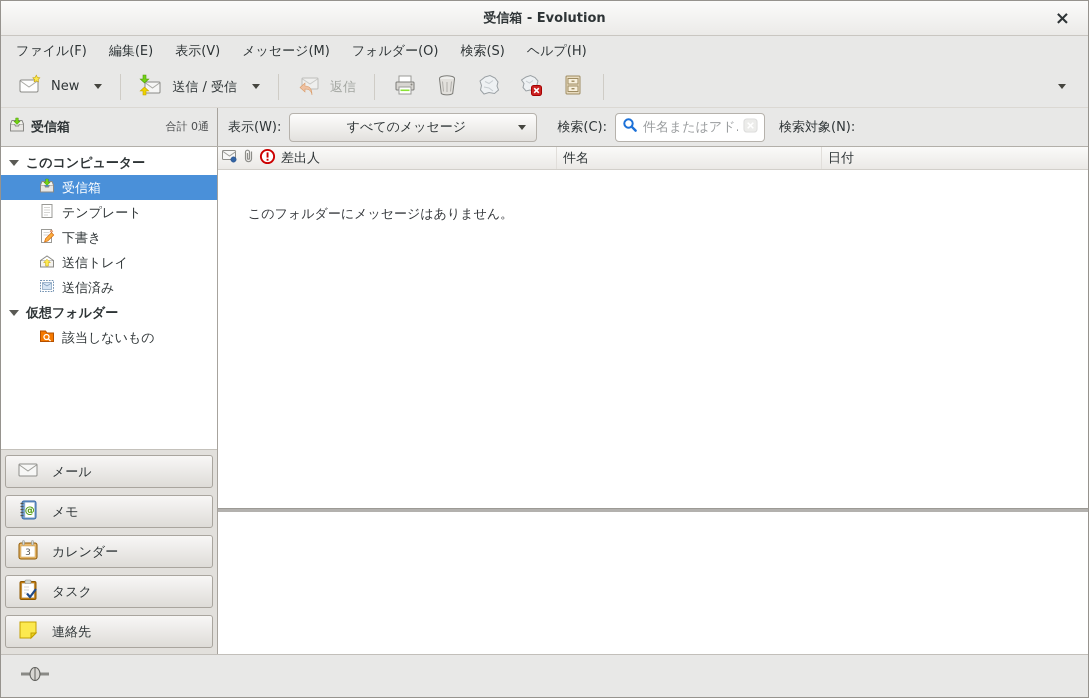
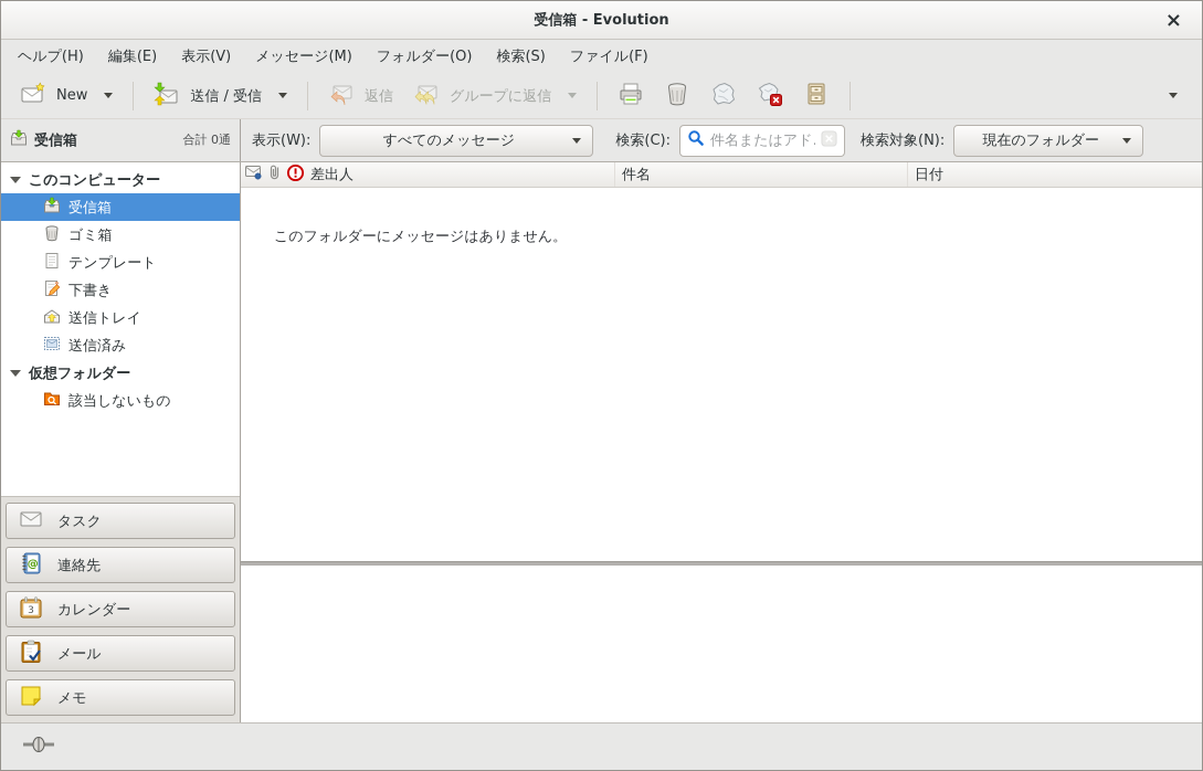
  受信箱 - Evolution
  ×
- ファイル(F)
+ ヘルプ(H)
  編集(E)
  表示(V)
  メッセージ(M)
  フォルダー(O)
  検索(S)
- ヘルプ(H)
+ ファイル(F)
  New
  送信 / 受信
  返信
+ グループに返信
  受信箱
  合計 0通
  表示(W):
  すべてのメッセージ
  検索(C):
  件名またはアド
  検索対象(N):
+ 現在のフォルダー
  このコンピューター
  受信箱
+ ゴミ箱
  テンプレート
  下書き
  送信トレイ
  送信済み
  仮想フォルダー
  該当しないもの
- メール
+ タスク
  @
- メモ
+ 連絡先
  3
  カレンダー
- タスク
+ メール
- 連絡先
+ メモ
  差出人
  件名
  日付
  このフォルダーにメッセージはありません。
